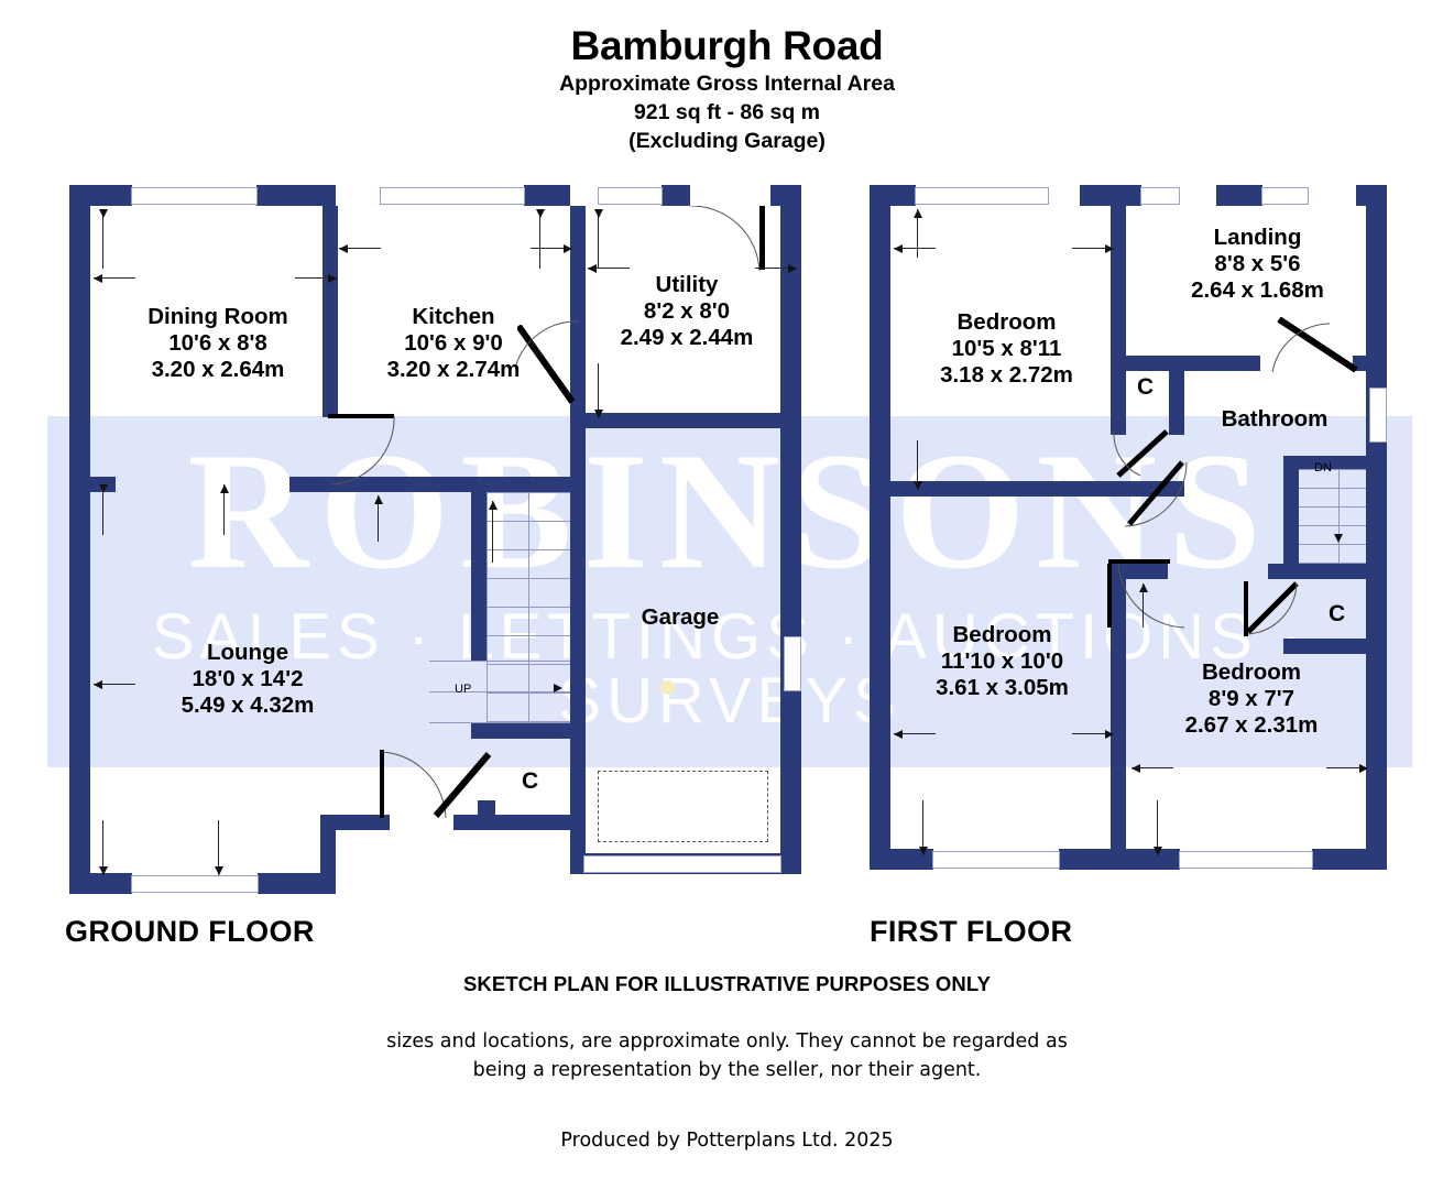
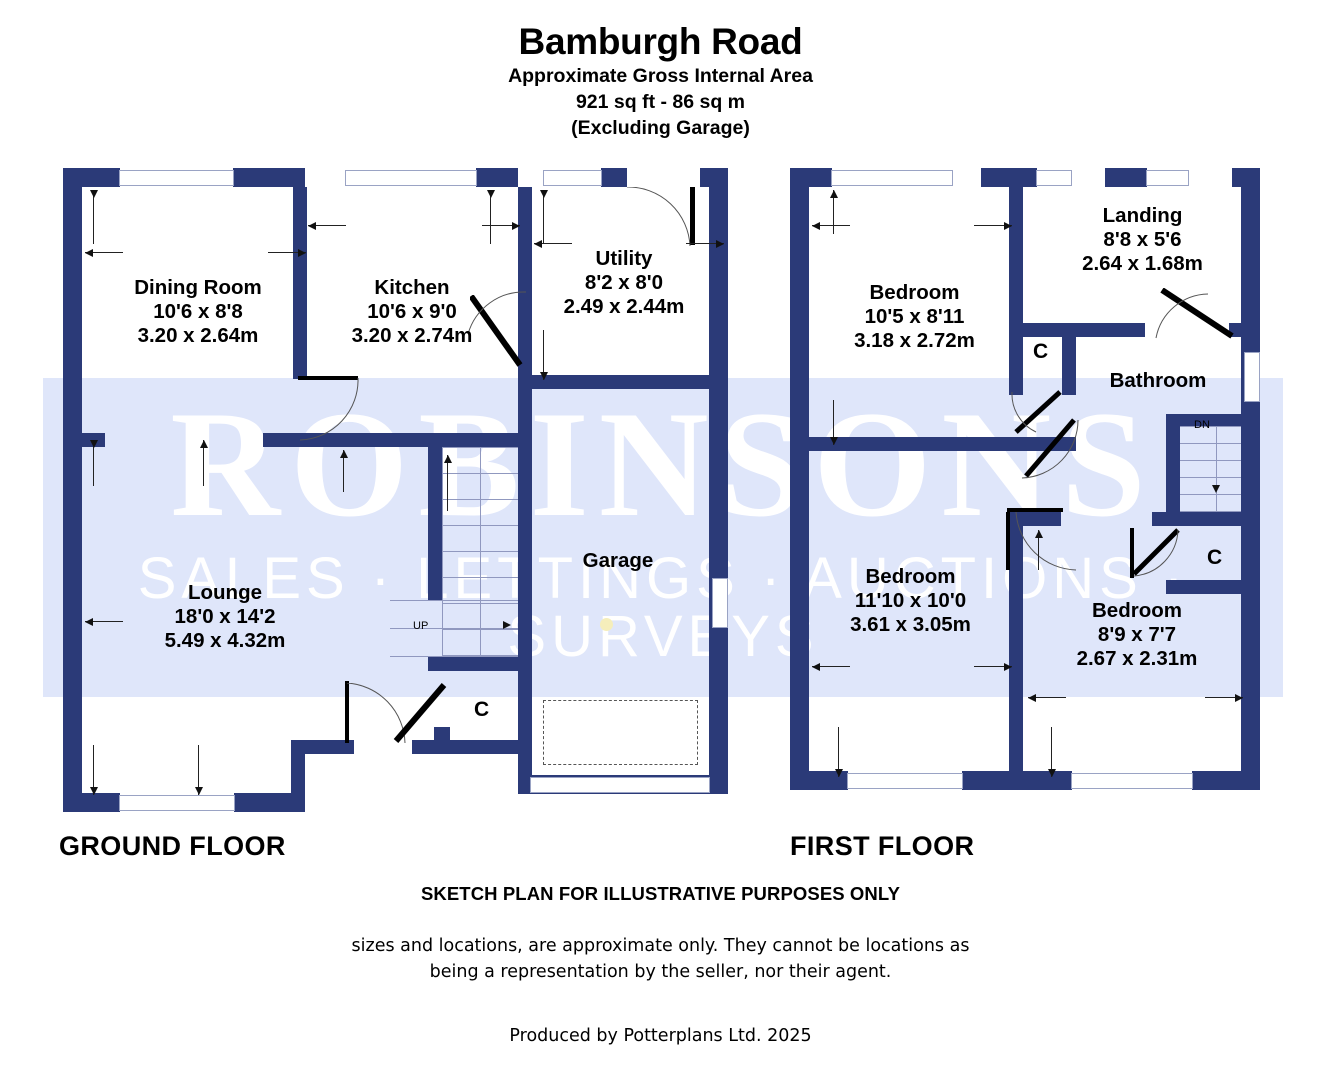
  Bamburgh Road
  Approximate Gross Internal Area
  921 sq ft - 86 sq m
  (Excluding Garage)
  ROBINSONS
  SALES ·ETING · AUCTIONS · URVY
  UP
  C
  Dining Room
  10'6 x 8'8
  3.20 x 2.64m
  Kitchen
  10'6 x 9'0
  3.20 x 2.74m
  Utility
  8'2 x 8'0
  2.49 x 2.44m
  Lounge
  18'0 x 14'2
  5.49 x 4.32m
  Garage
  GROUND FLOOR
  DN
  C
  C
  Bedroom
  10'5 x 8'11
  3.18 x 2.72m
  Landing
  8'8 x 5'6
  2.64 x 1.68m
  Bedroom
  11'10 x 10'0
  3.61 x 3.05m
  Bedroom
  8'9 x 7'7
  2.67 x 2.31m
  Bathroom
  FIRST FLOOR
  SKETCH PLAN FOR ILLUSTRATIVE PURPOSES ONLY
- sizes and locations, are approximate only. They cannot be regarded as
+ sizes and locations, are approximate only. They cannot be locations as
  being a representation by the seller, nor their agent.
  Produced by Potterplans Ltd. 2025
